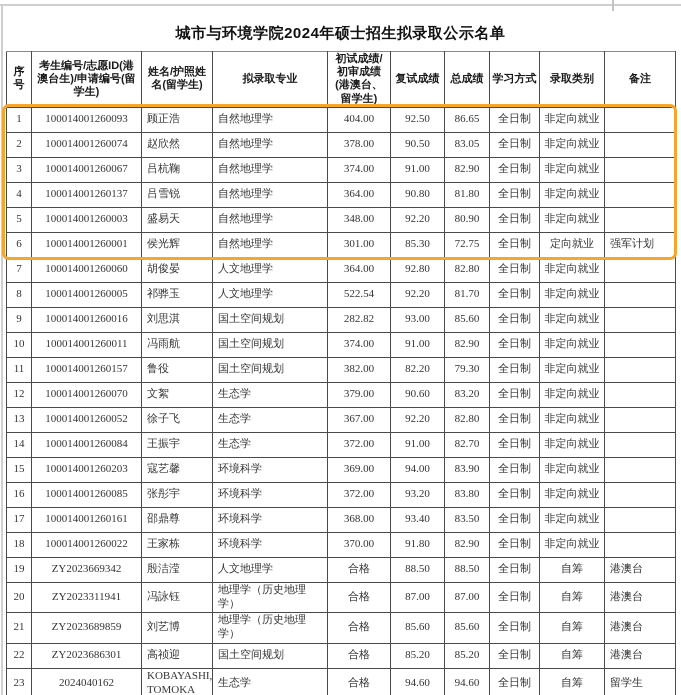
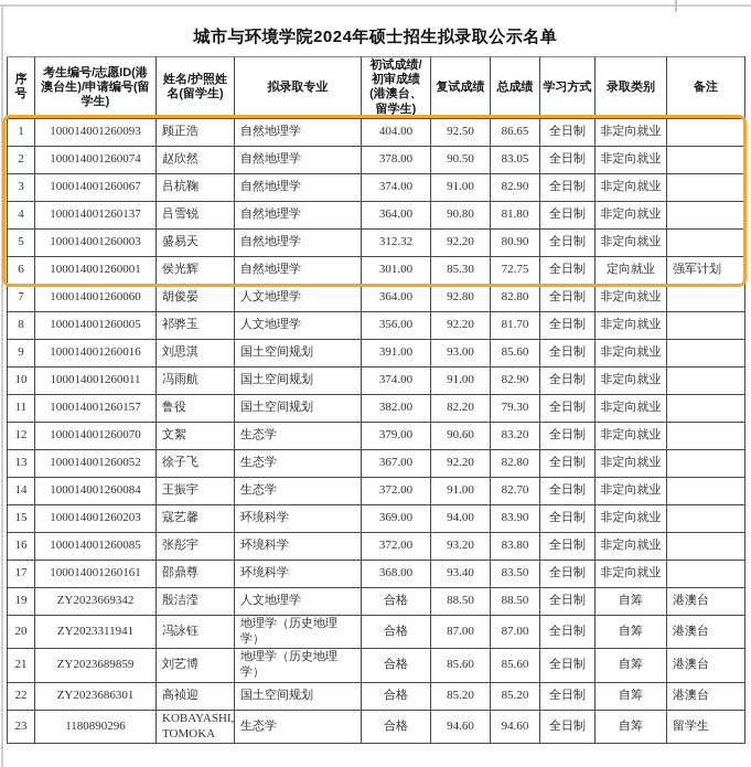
  城市与环境学院2024年硕士招生拟录取公示名单
  序号	考生编号/志愿ID(港澳台生)/申请编号(留学生)	姓名/护照姓名(留学生)	拟录取专业	初试成绩/初审成绩(港澳台、留学生)	复试成绩	总成绩	学习方式	录取类别	备注
  1	100014001260093	顾正浩	自然地理学	404.00	92.50	86.65	全日制	非定向就业
  2	100014001260074	赵欣然	自然地理学	378.00	90.50	83.05	全日制	非定向就业
  3	100014001260067	吕杭鞠	自然地理学	374.00	91.00	82.90	全日制	非定向就业
  4	100014001260137	吕雪锐	自然地理学	364.00	90.80	81.80	全日制	非定向就业
- 5	100014001260003	盛易天	自然地理学	348.00	92.20	80.90	全日制	非定向就业
+ 5	100014001260003	盛易天	自然地理学	312.32	92.20	80.90	全日制	非定向就业
  6	100014001260001	侯光辉	自然地理学	301.00	85.30	72.75	全日制	定向就业	强军计划
  7	100014001260060	胡俊晏	人文地理学	364.00	92.80	82.80	全日制	非定向就业
- 8	100014001260005	祁骅玉	人文地理学	522.54	92.20	81.70	全日制	非定向就业
+ 8	100014001260005	祁骅玉	人文地理学	356.00	92.20	81.70	全日制	非定向就业
- 9	100014001260016	刘思淇	国土空间规划	282.82	93.00	85.60	全日制	非定向就业
+ 9	100014001260016	刘思淇	国土空间规划	391.00	93.00	85.60	全日制	非定向就业
  10	100014001260011	冯雨航	国土空间规划	374.00	91.00	82.90	全日制	非定向就业
  11	100014001260157	鲁役	国土空间规划	382.00	82.20	79.30	全日制	非定向就业
  12	100014001260070	文絮	生态学	379.00	90.60	83.20	全日制	非定向就业
  13	100014001260052	徐子飞	生态学	367.00	92.20	82.80	全日制	非定向就业
  14	100014001260084	王振宇	生态学	372.00	91.00	82.70	全日制	非定向就业
  15	100014001260203	寇艺馨	环境科学	369.00	94.00	83.90	全日制	非定向就业
  16	100014001260085	张彤宇	环境科学	372.00	93.20	83.80	全日制	非定向就业
  17	100014001260161	邵鼎尊	环境科学	368.00	93.40	83.50	全日制	非定向就业
- 18	100014001260022	王家栋	环境科学	370.00	91.80	82.90	全日制	非定向就业
  19	ZY2023669342	殷洁滢	人文地理学	合格	88.50	88.50	全日制	自筹	港澳台
  20	ZY2023311941	冯詠钰	地理学（历史地理学）	合格	87.00	87.00	全日制	自筹	港澳台
  21	ZY2023689859	刘艺博	地理学（历史地理学）	合格	85.60	85.60	全日制	自筹	港澳台
  22	ZY2023686301	高祯迎	国土空间规划	合格	85.20	85.20	全日制	自筹	港澳台
- 23	2024040162	KOBAYASHI, TOMOKA	生态学	合格	94.60	94.60	全日制	自筹	留学生
+ 23	1180890296	KOBAYASHI, TOMOKA	生态学	合格	94.60	94.60	全日制	自筹	留学生
